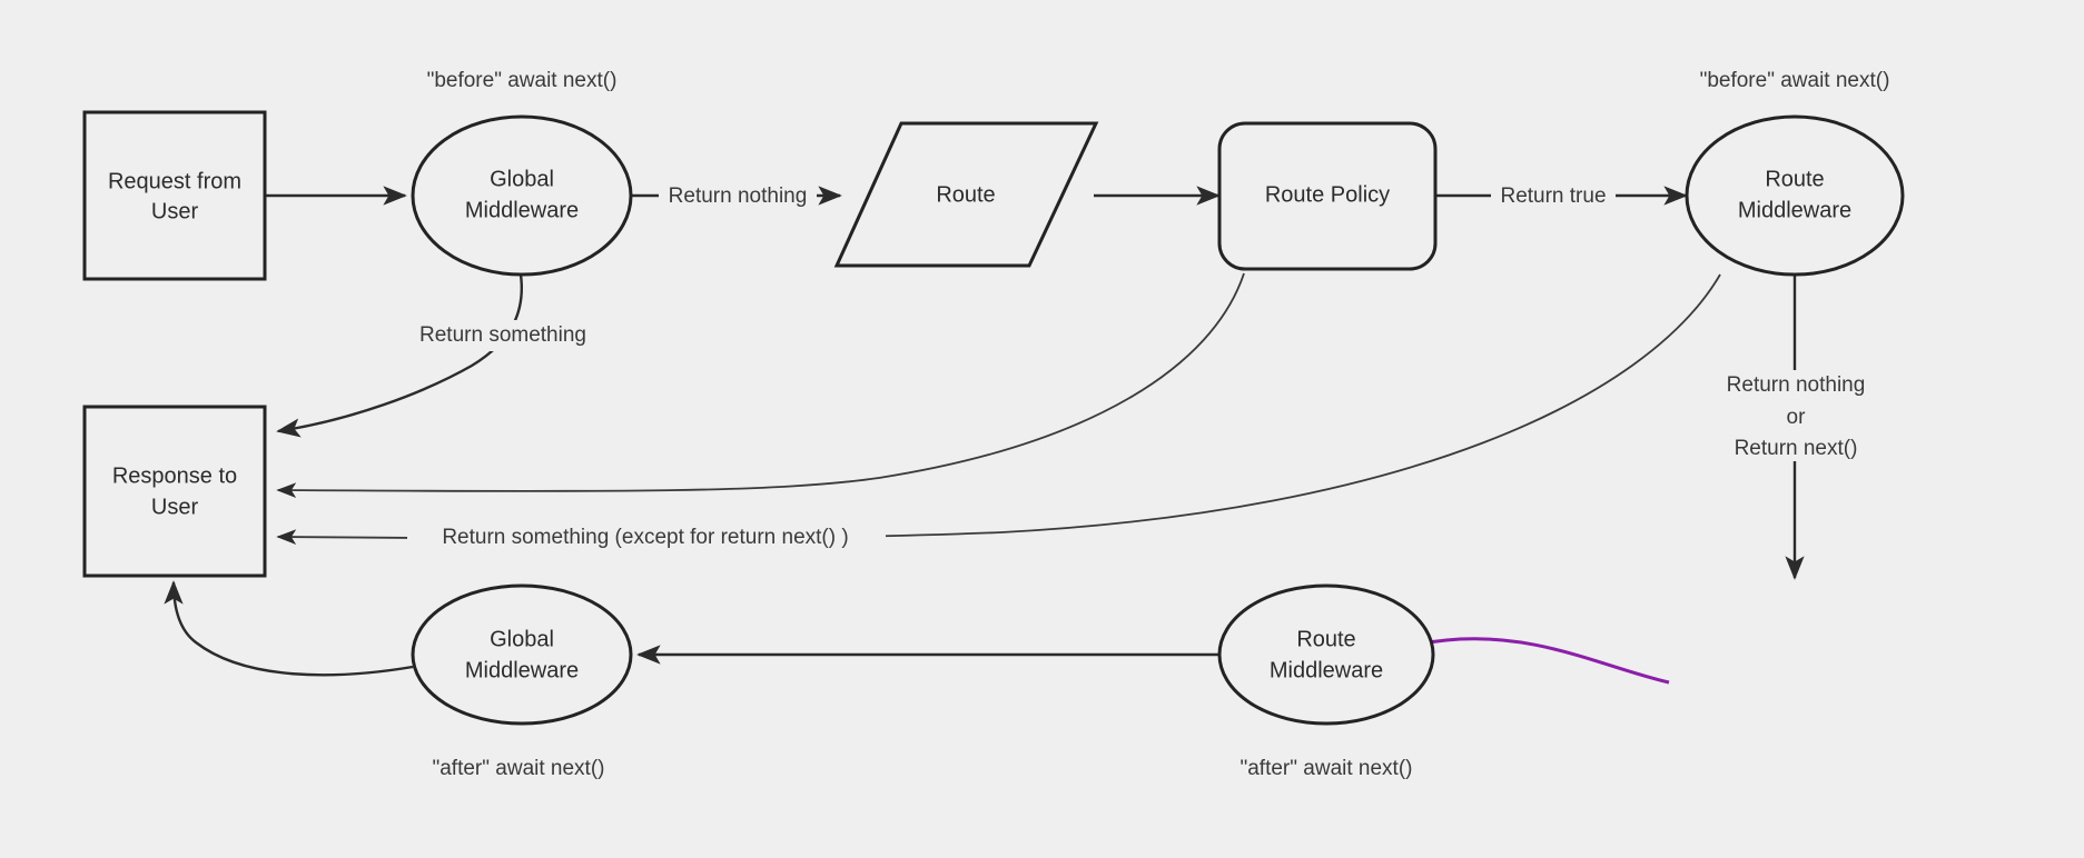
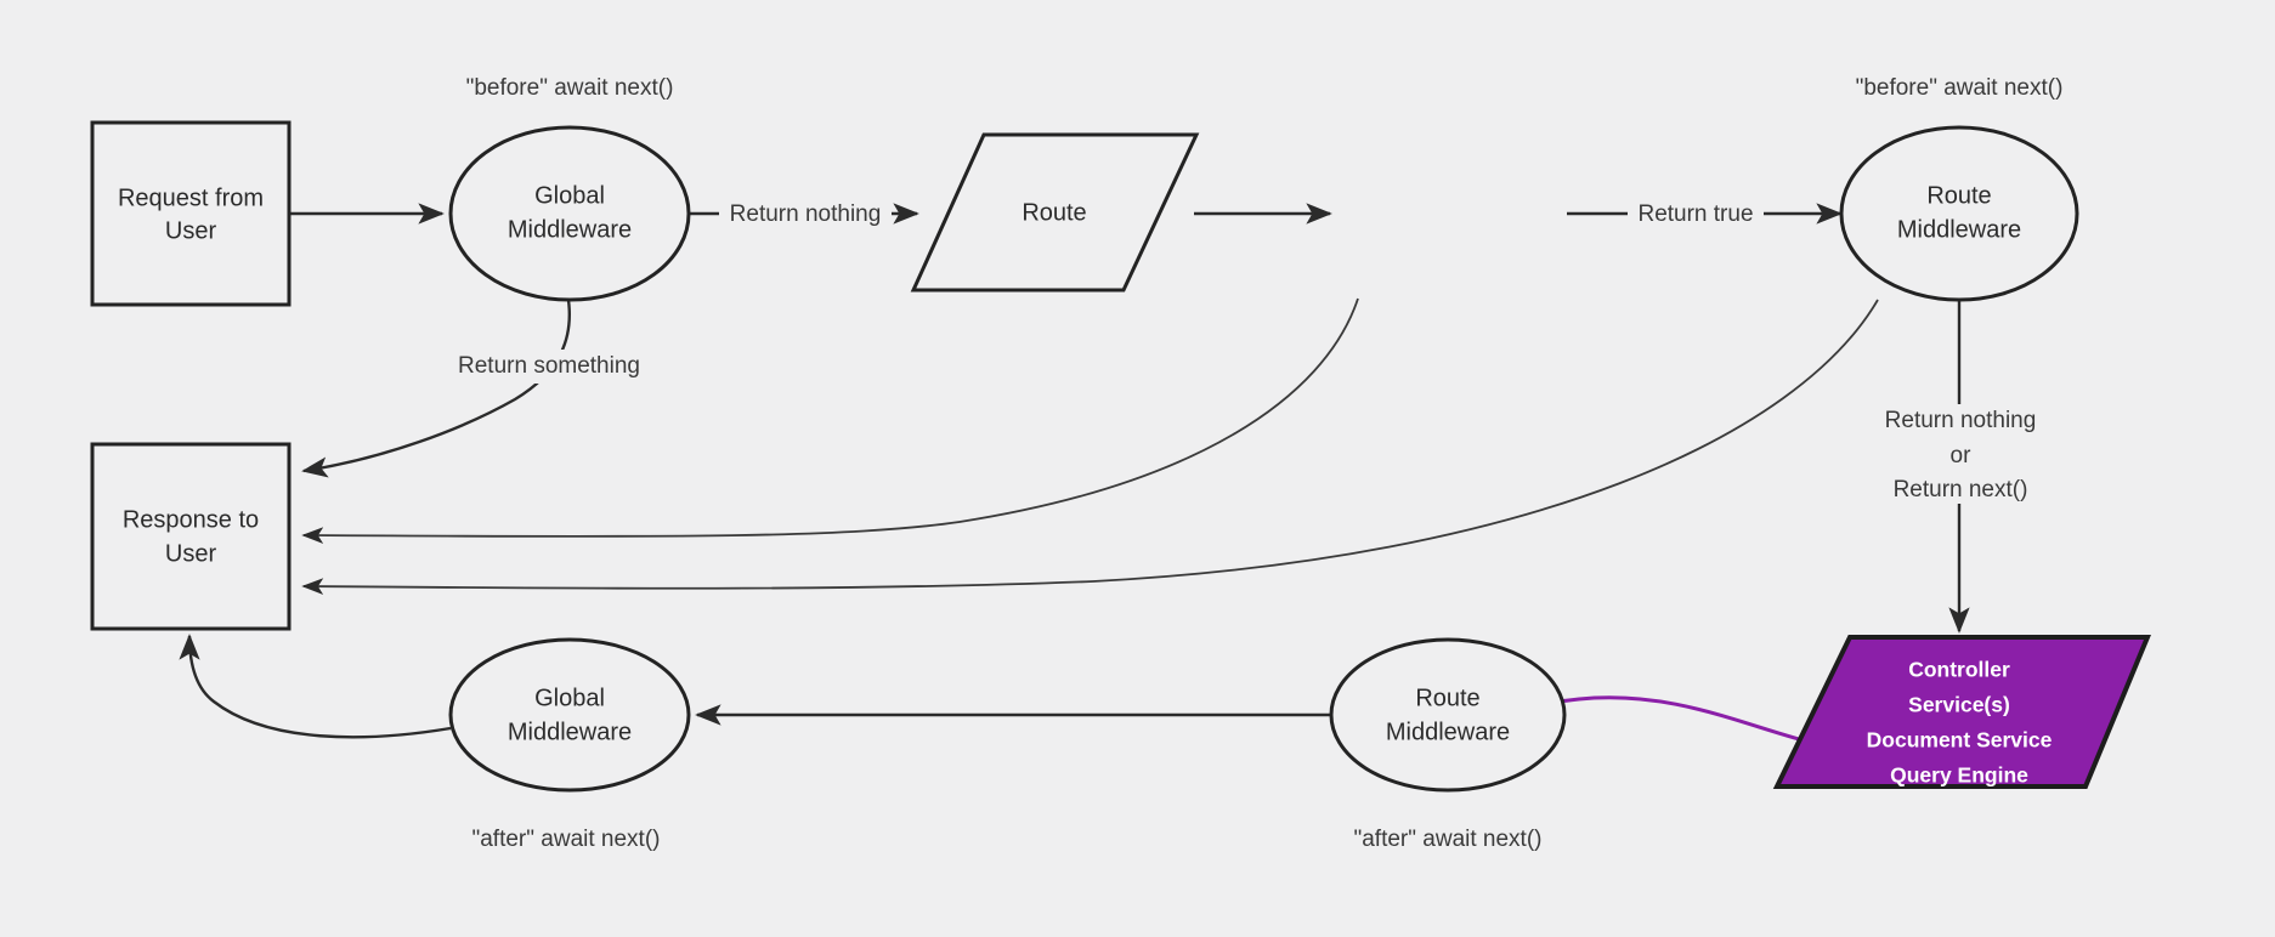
  Request from
  User
  Global
  Middleware
  Route
- Route Policy
  Route
  Middleware
  Response to
  User
  Global
  Middleware
  Route
  Middleware
+ Controller
+ Service(s)
+ Document Service
+ Query Engine
  Return nothing
  Return true
  Return something
- Return something (except for return next() )
  Return nothing
  or
  Return next()
  "before" await next()
  "before" await next()
  "after" await next()
  "after" await next()
